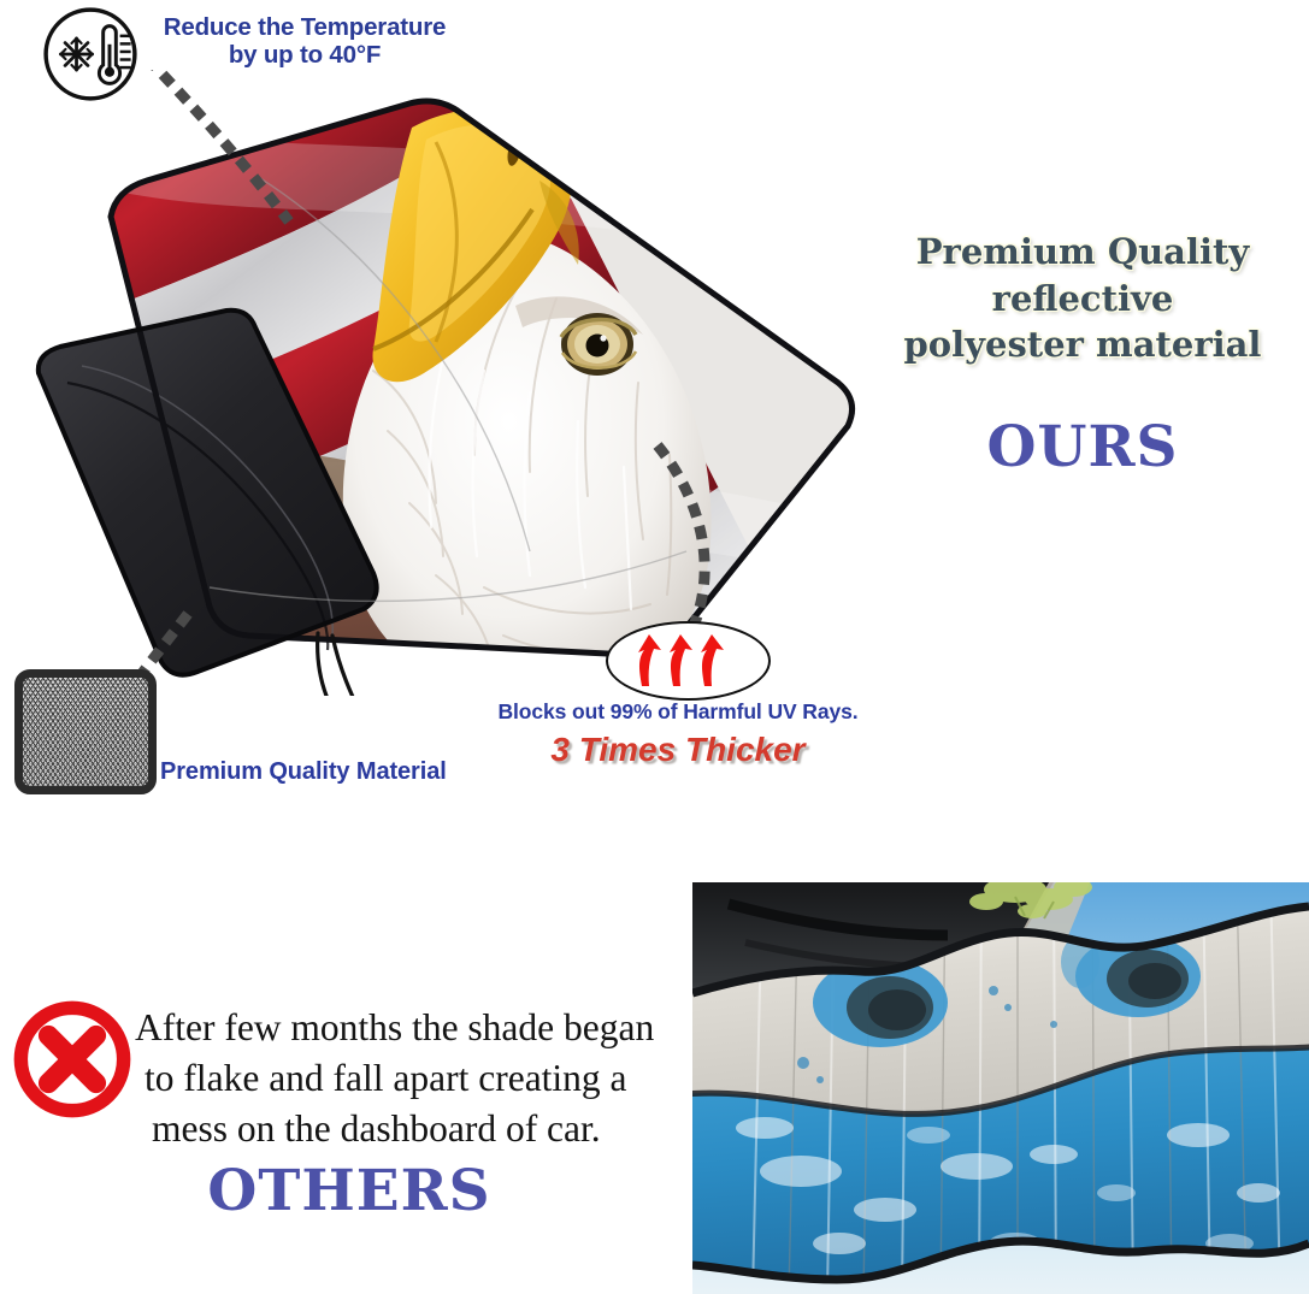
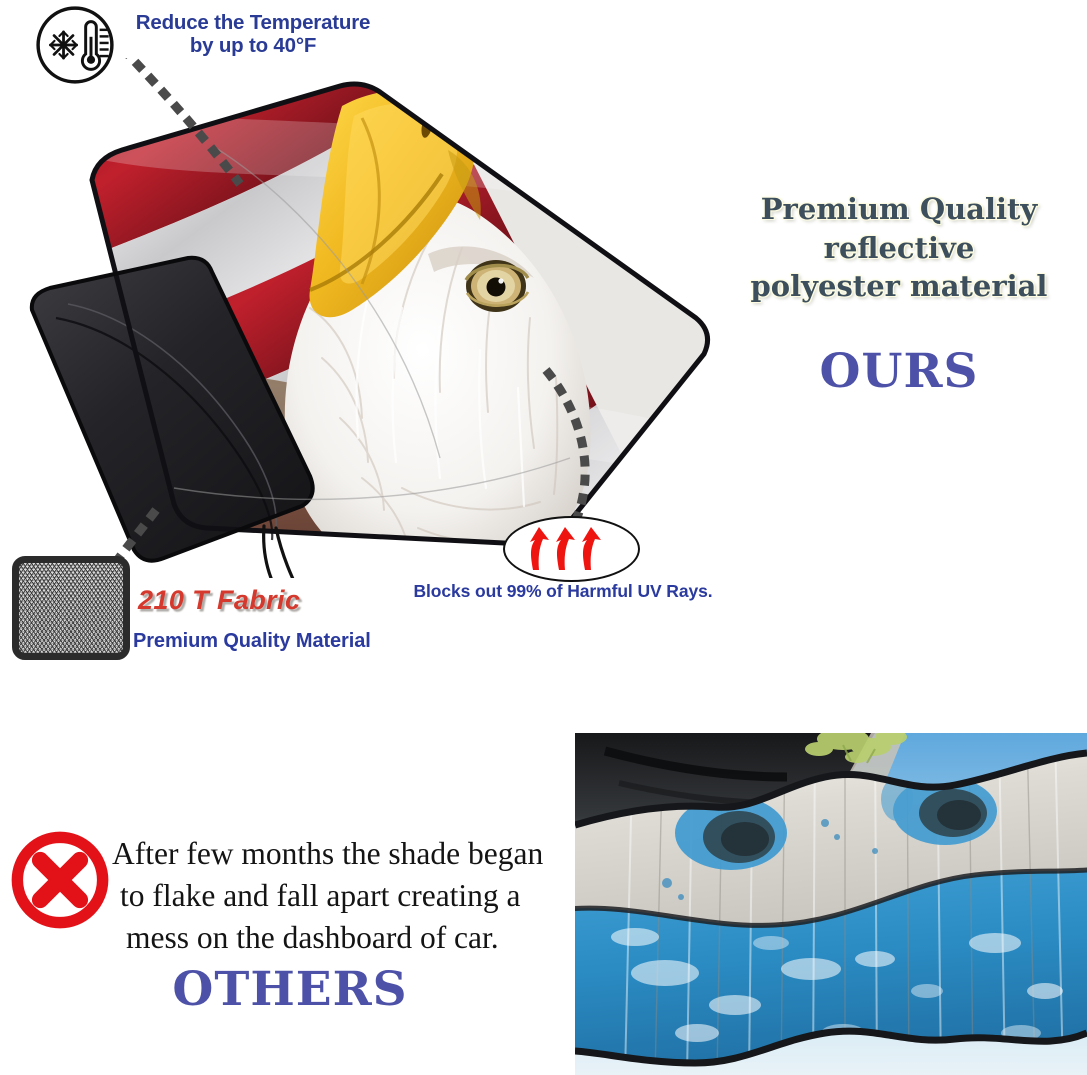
  Reduce the Temperature
  by up to 40°F
  Premium Quality
  reflective
  polyester material
  OURS
+ 210 T Fabric
  Premium Quality Material
  Blocks out 99% of Harmful UV Rays.
- 3 Times Thicker
  After few months the shade began
  to flake and fall apart creating a
  mess on the dashboard of car.
  OTHERS
